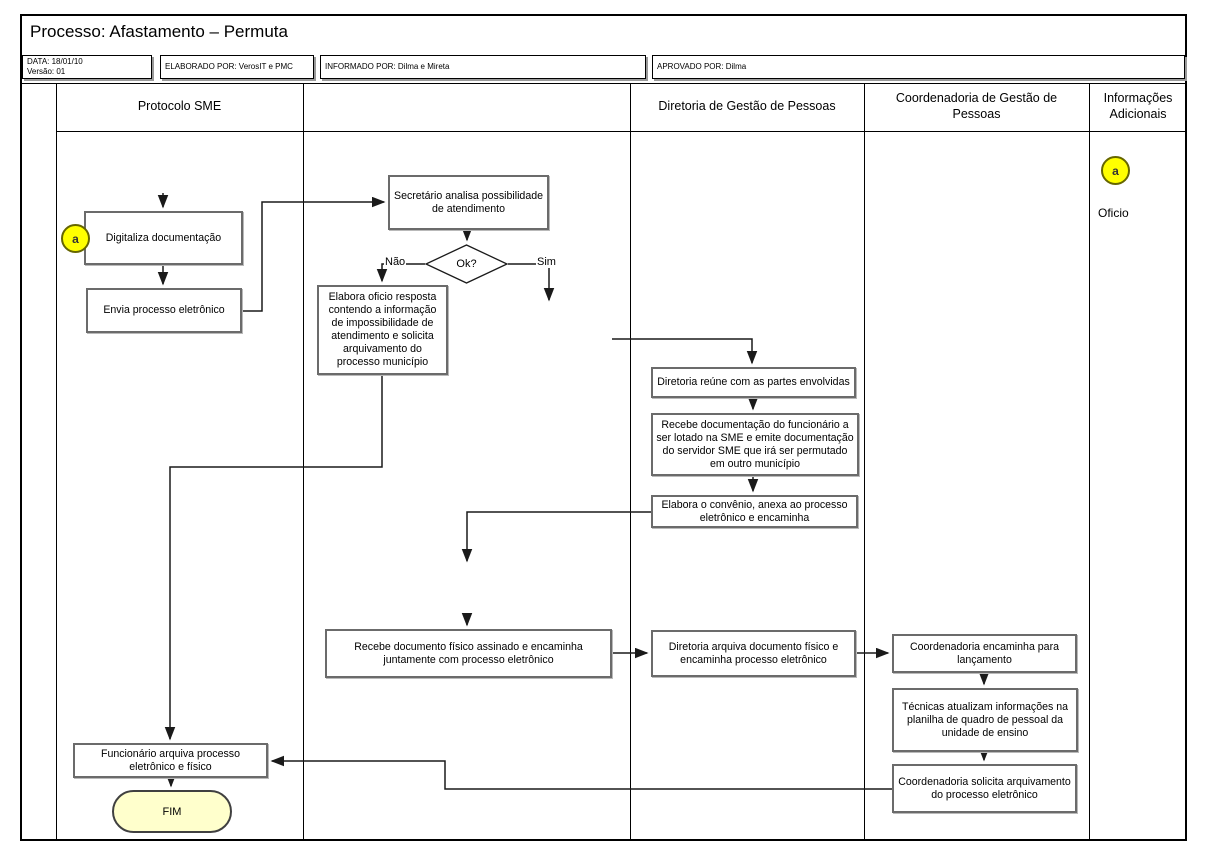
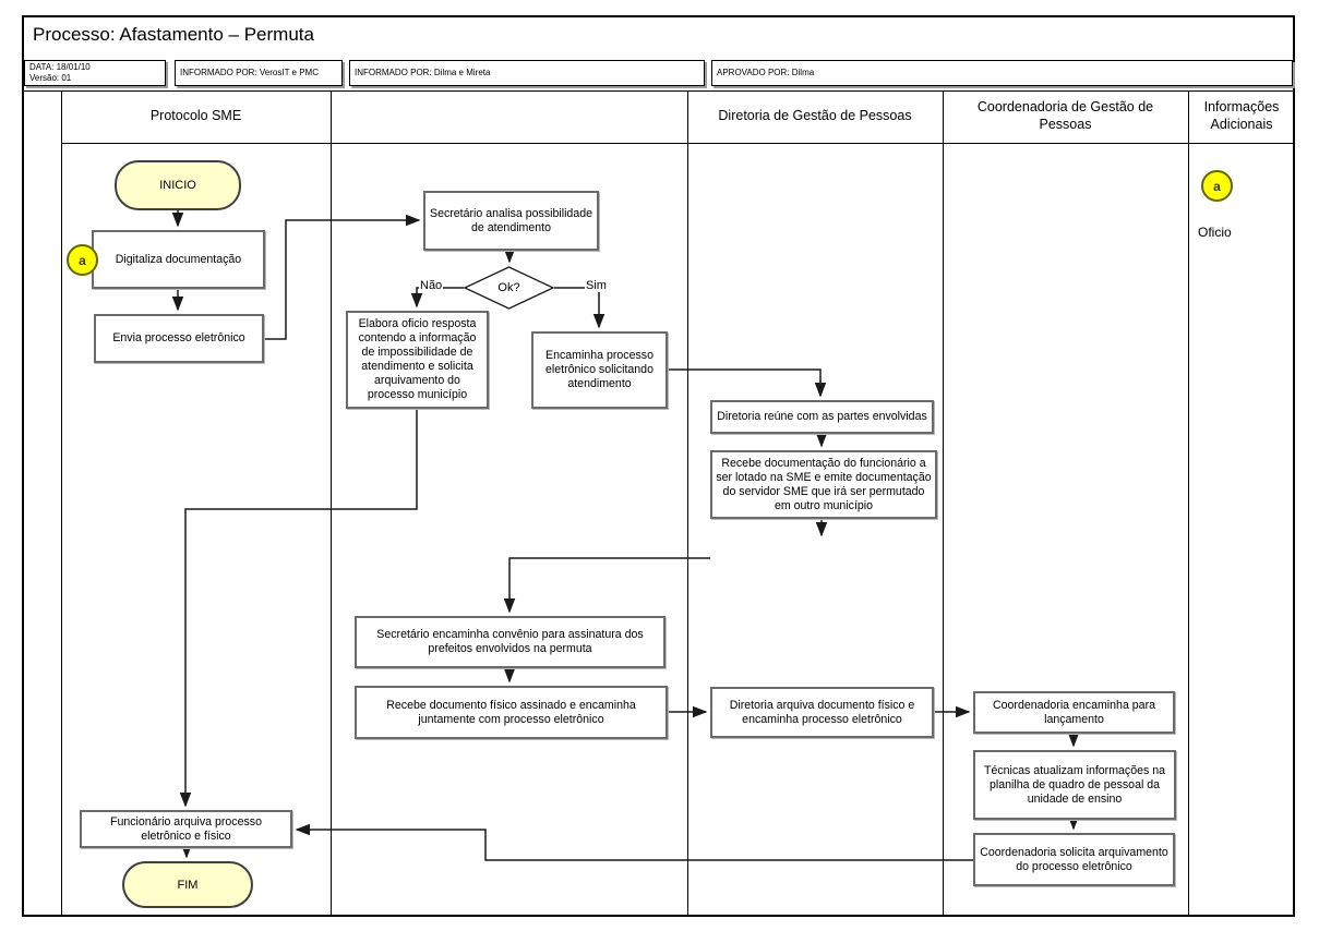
  Processo: Afastamento – Permuta
  DATA: 18/01/10
  Versão: 01
- ELABORADO POR: VerosIT e PMC
+ INFORMADO POR: VerosIT e PMC
  INFORMADO POR: Dilma e Mireta
  APROVADO POR: Dilma
  Protocolo SME
  Diretoria de Gestão de Pessoas
  Coordenadoria de Gestão de Pessoas
  Informações Adicionais
+ INICIO
  Digitaliza documentação
  a
  Envia processo eletrônico
  Funcionário arquiva processo eletrônico e físico
  FIM
  Secretário analisa possibilidade de atendimento
  Ok?
  Não
  Sim
  Elabora oficio resposta contendo a informação de impossibilidade de atendimento e solicita arquivamento do processo município
+ Encaminha processo eletrônico solicitando atendimento
+ Secretário encaminha convênio para assinatura dos prefeitos envolvidos na permuta
  Recebe documento físico assinado e encaminha juntamente com processo eletrônico
  Diretoria reúne com as partes envolvidas
  Recebe documentação do funcionário a ser lotado na SME e emite documentação do servidor SME que irá ser permutado em outro município
- Elabora o convênio, anexa ao processo eletrônico e encaminha
  Diretoria arquiva documento físico e encaminha processo eletrônico
  Coordenadoria encaminha para lançamento
  Técnicas atualizam informações na planilha de quadro de pessoal da unidade de ensino
  Coordenadoria solicita arquivamento do processo eletrônico
  a
  Oficio
